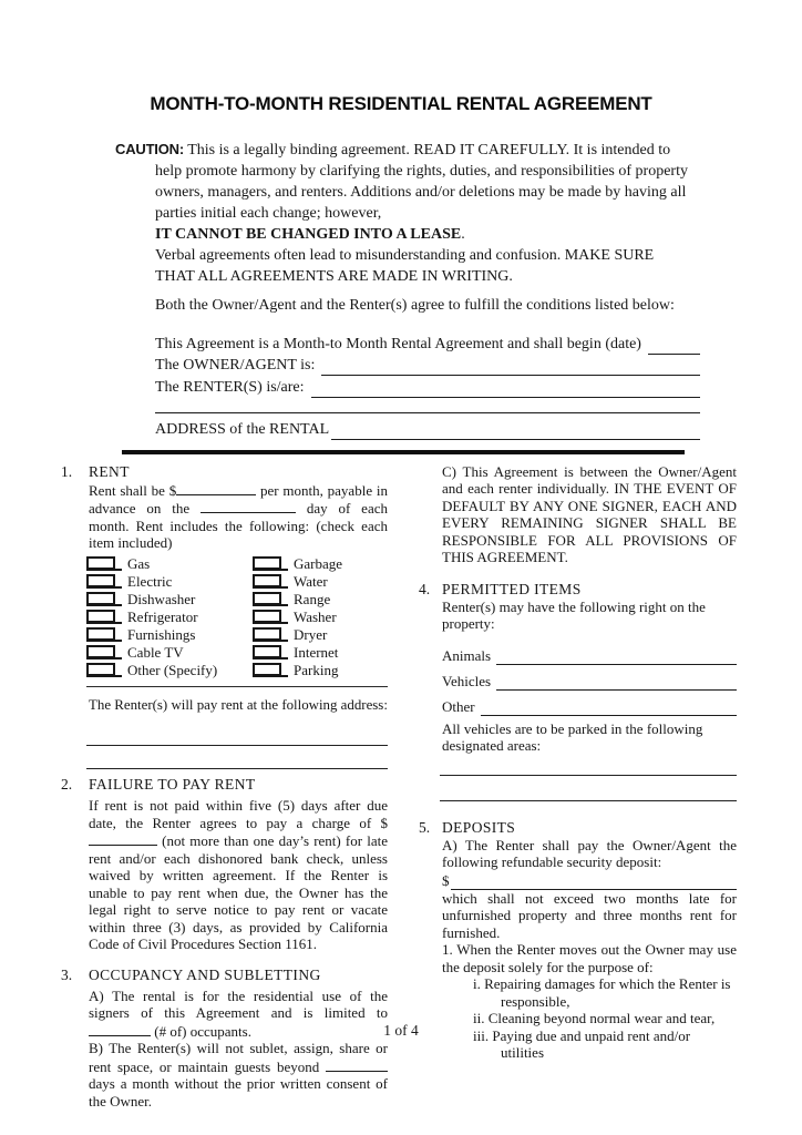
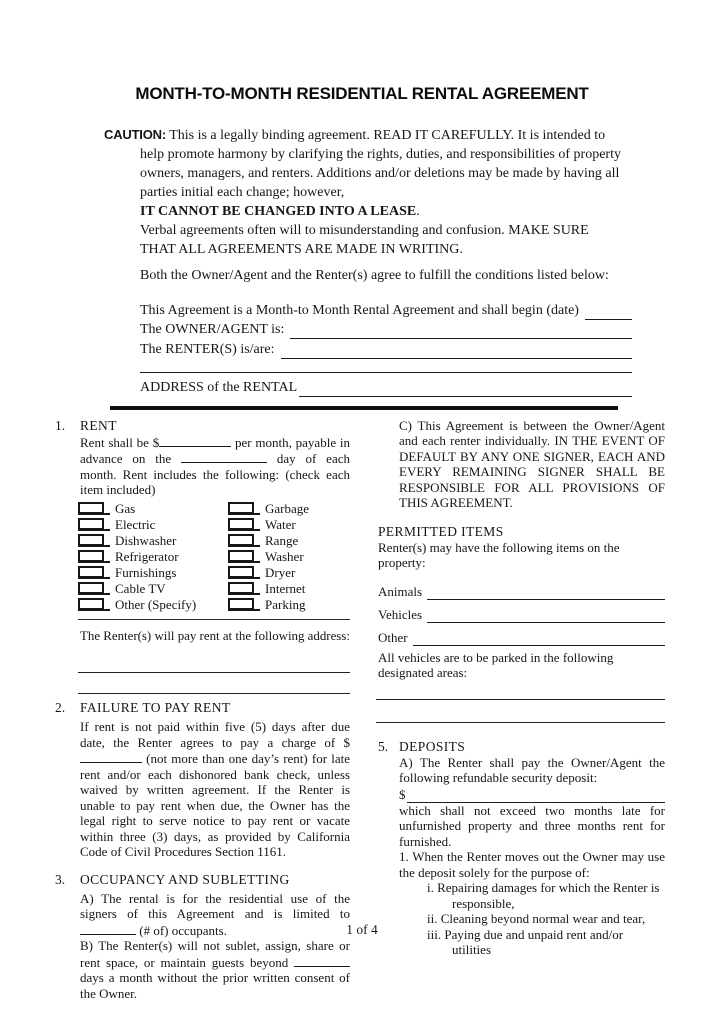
  MONTH-TO-MONTH RESIDENTIAL RENTAL AGREEMENT
  CAUTION: This is a legally binding agreement. READ IT CAREFULLY. It is intended to help promote harmony by clarifying the rights, duties, and responsibilities of property owners, managers, and renters. Additions and/or deletions may be made by having all parties initial each change; however,
  IT CANNOT BE CHANGED INTO A LEASE.
- Verbal agreements often lead to misunderstanding and confusion. MAKE SURE THAT ALL AGREEMENTS ARE MADE IN WRITING.
+ Verbal agreements often will to misunderstanding and confusion. MAKE SURE THAT ALL AGREEMENTS ARE MADE IN WRITING.
  Both the Owner/Agent and the Renter(s) agree to fulfill the conditions listed below:
  This Agreement is a Month-to Month Rental Agreement and shall begin (date)
  The OWNER/AGENT is:
  The RENTER(S) is/are:
  ADDRESS of the RENTAL
  1.
  RENT
  Rent shall be $ per month, payable in advance on the day of each month. Rent includes the following: (check each item included)
  Gas
  Electric
  Dishwasher
  Refrigerator
  Furnishings
  Cable TV
  Other (Specify)
  Garbage
  Water
  Range
  Washer
  Dryer
  Internet
  Parking
  The Renter(s) will pay rent at the following address:
  2.
  FAILURE TO PAY RENT
  If rent is not paid within five (5) days after due date, the Renter agrees to pay a charge of $ (not more than one day’s rent) for late rent and/or each dishonored bank check, unless waived by written agreement. If the Renter is unable to pay rent when due, the Owner has the legal right to serve notice to pay rent or vacate within three (3) days, as provided by California Code of Civil Procedures Section 1161.
  3.
  OCCUPANCY AND SUBLETTING
  A) The rental is for the residential use of the signers of this Agreement and is limited to (# of) occupants.
  B) The Renter(s) will not sublet, assign, share or rent space, or maintain guests beyond days a month without the prior written consent of the Owner.
  C) This Agreement is between the Owner/Agent and each renter individually. IN THE EVENT OF DEFAULT BY ANY ONE SIGNER, EACH AND EVERY REMAINING SIGNER SHALL BE RESPONSIBLE FOR ALL PROVISIONS OF THIS AGREEMENT.
- 4.
  PERMITTED ITEMS
- Renter(s) may have the following right on the property:
+ Renter(s) may have the following items on the property:
  Animals
  Vehicles
  Other
  All vehicles are to be parked in the following designated areas:
  5.
  DEPOSITS
  A) The Renter shall pay the Owner/Agent the following refundable security deposit:
  $
  which shall not exceed two months late for unfurnished property and three months rent for furnished.
  1. When the Renter moves out the Owner may use the deposit solely for the purpose of:
  i. Repairing damages for which the Renter is responsible,
  ii. Cleaning beyond normal wear and tear,
  iii. Paying due and unpaid rent and/or utilities
  1 of 4
